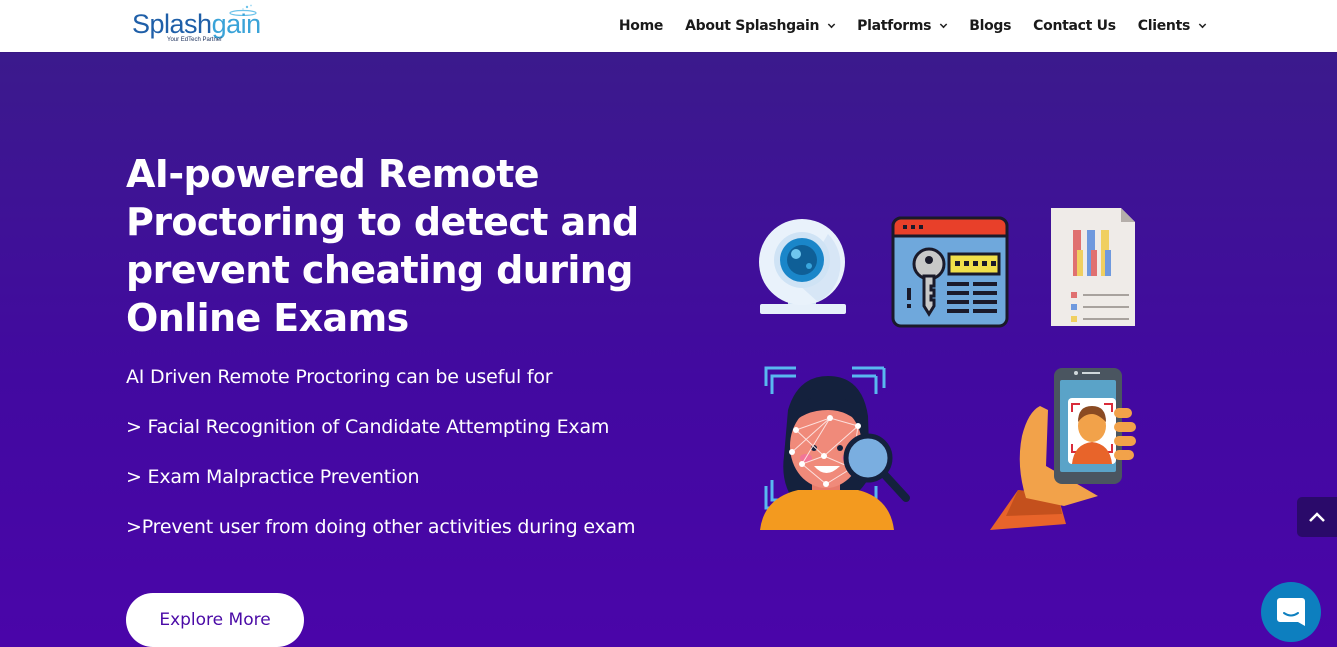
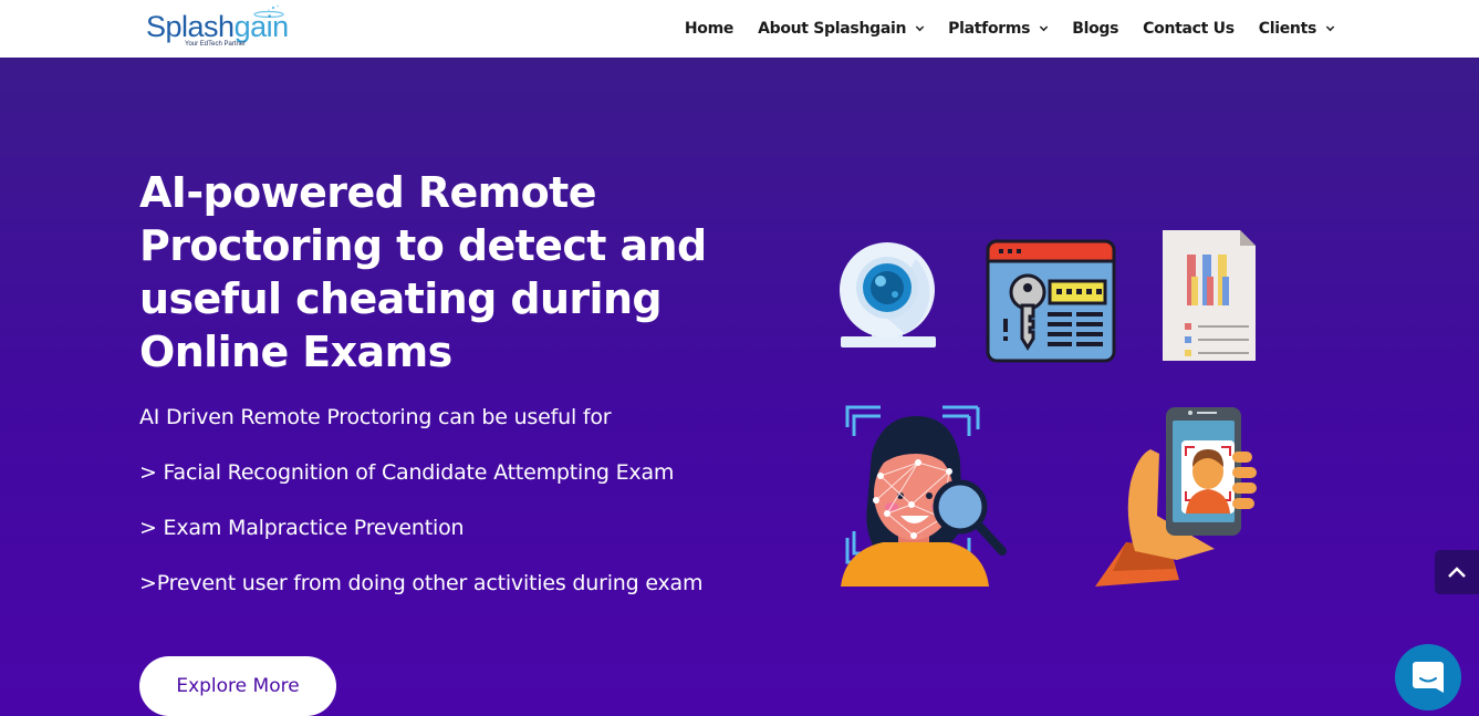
  Splashgain
  Home
  About Splashgain
  Platforms
  Blogs
  Contact Us
  Clients
- AI-powered Remote Proctoring to detect and prevent cheating during Online Exams
+ AI-powered Remote Proctoring to detect and useful cheating during Online Exams
  AI Driven Remote Proctoring can be useful for
  > Facial Recognition of Candidate Attempting Exam
  > Exam Malpractice Prevention
  >Prevent user from doing other activities during exam
  Explore More
